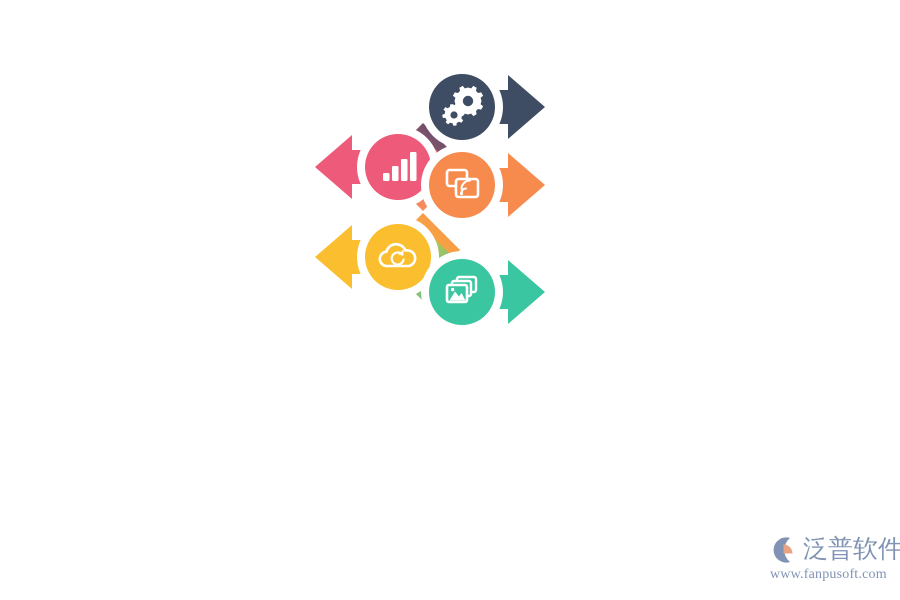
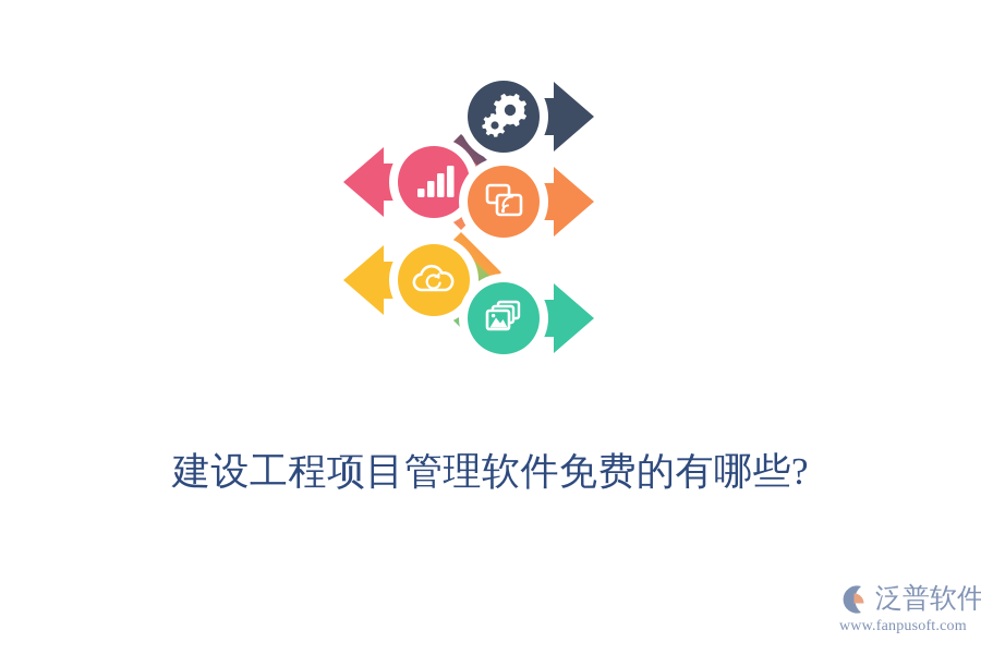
+ 建设工程项目管理软件免费的有哪些?
  泛普软件
  www.fanpusoft.com
